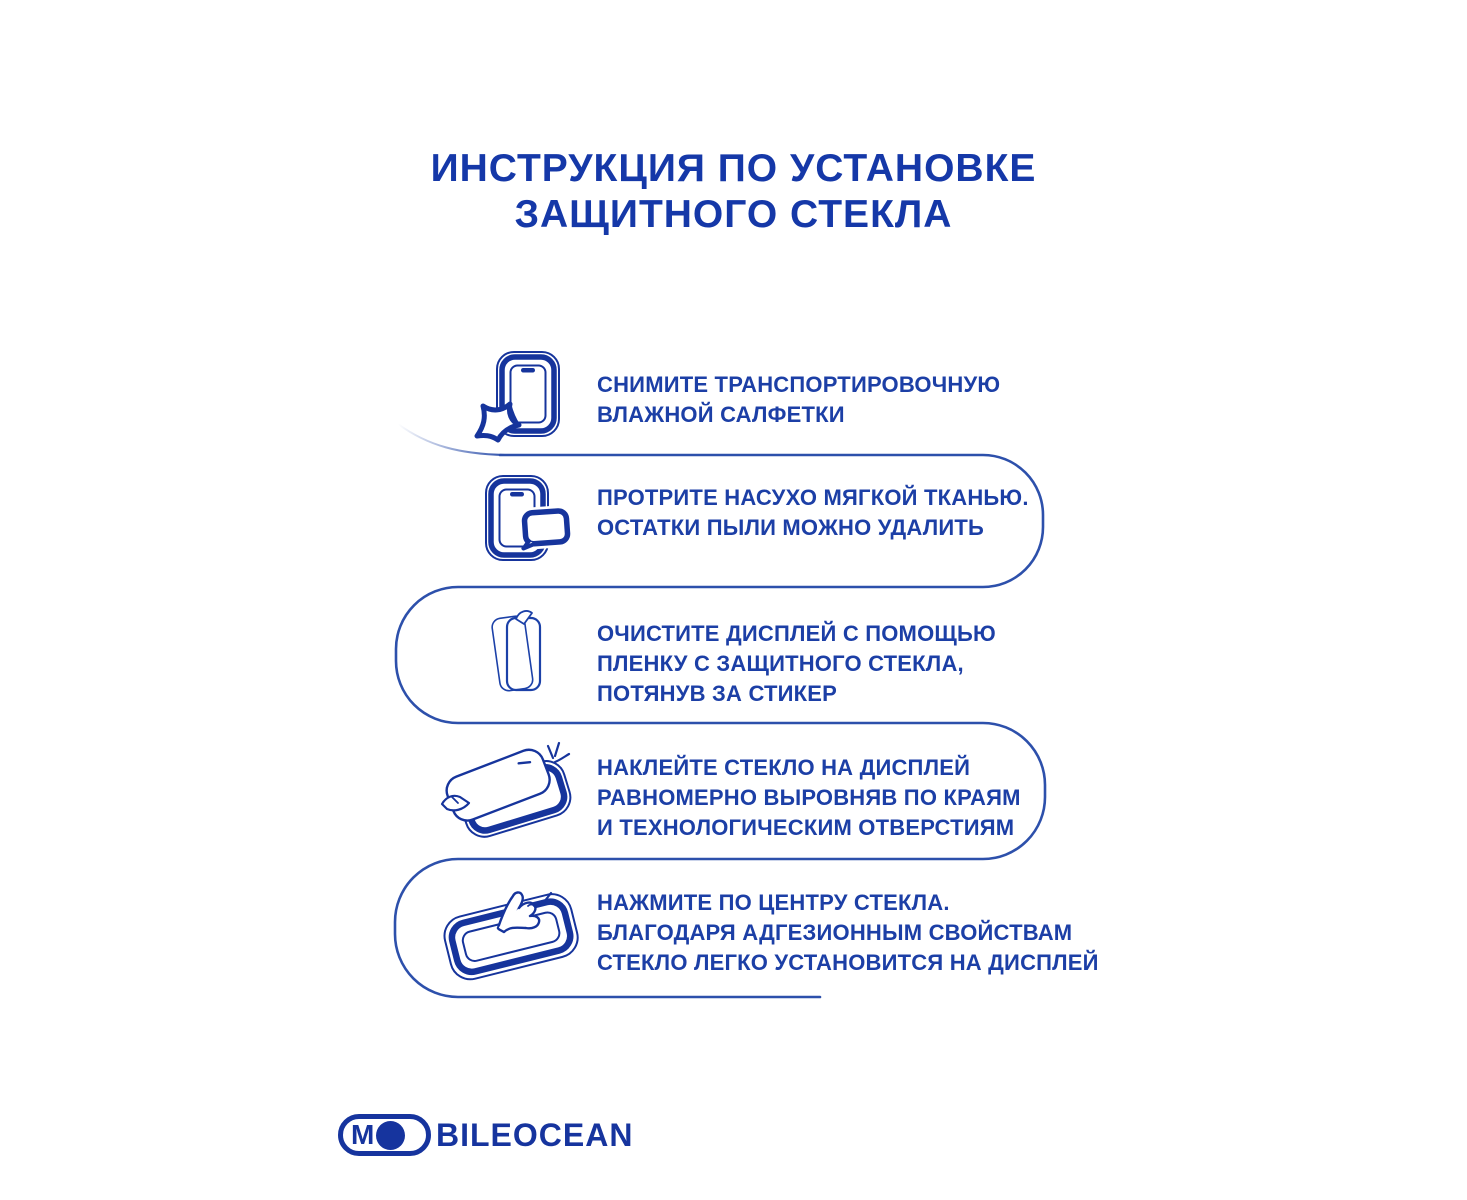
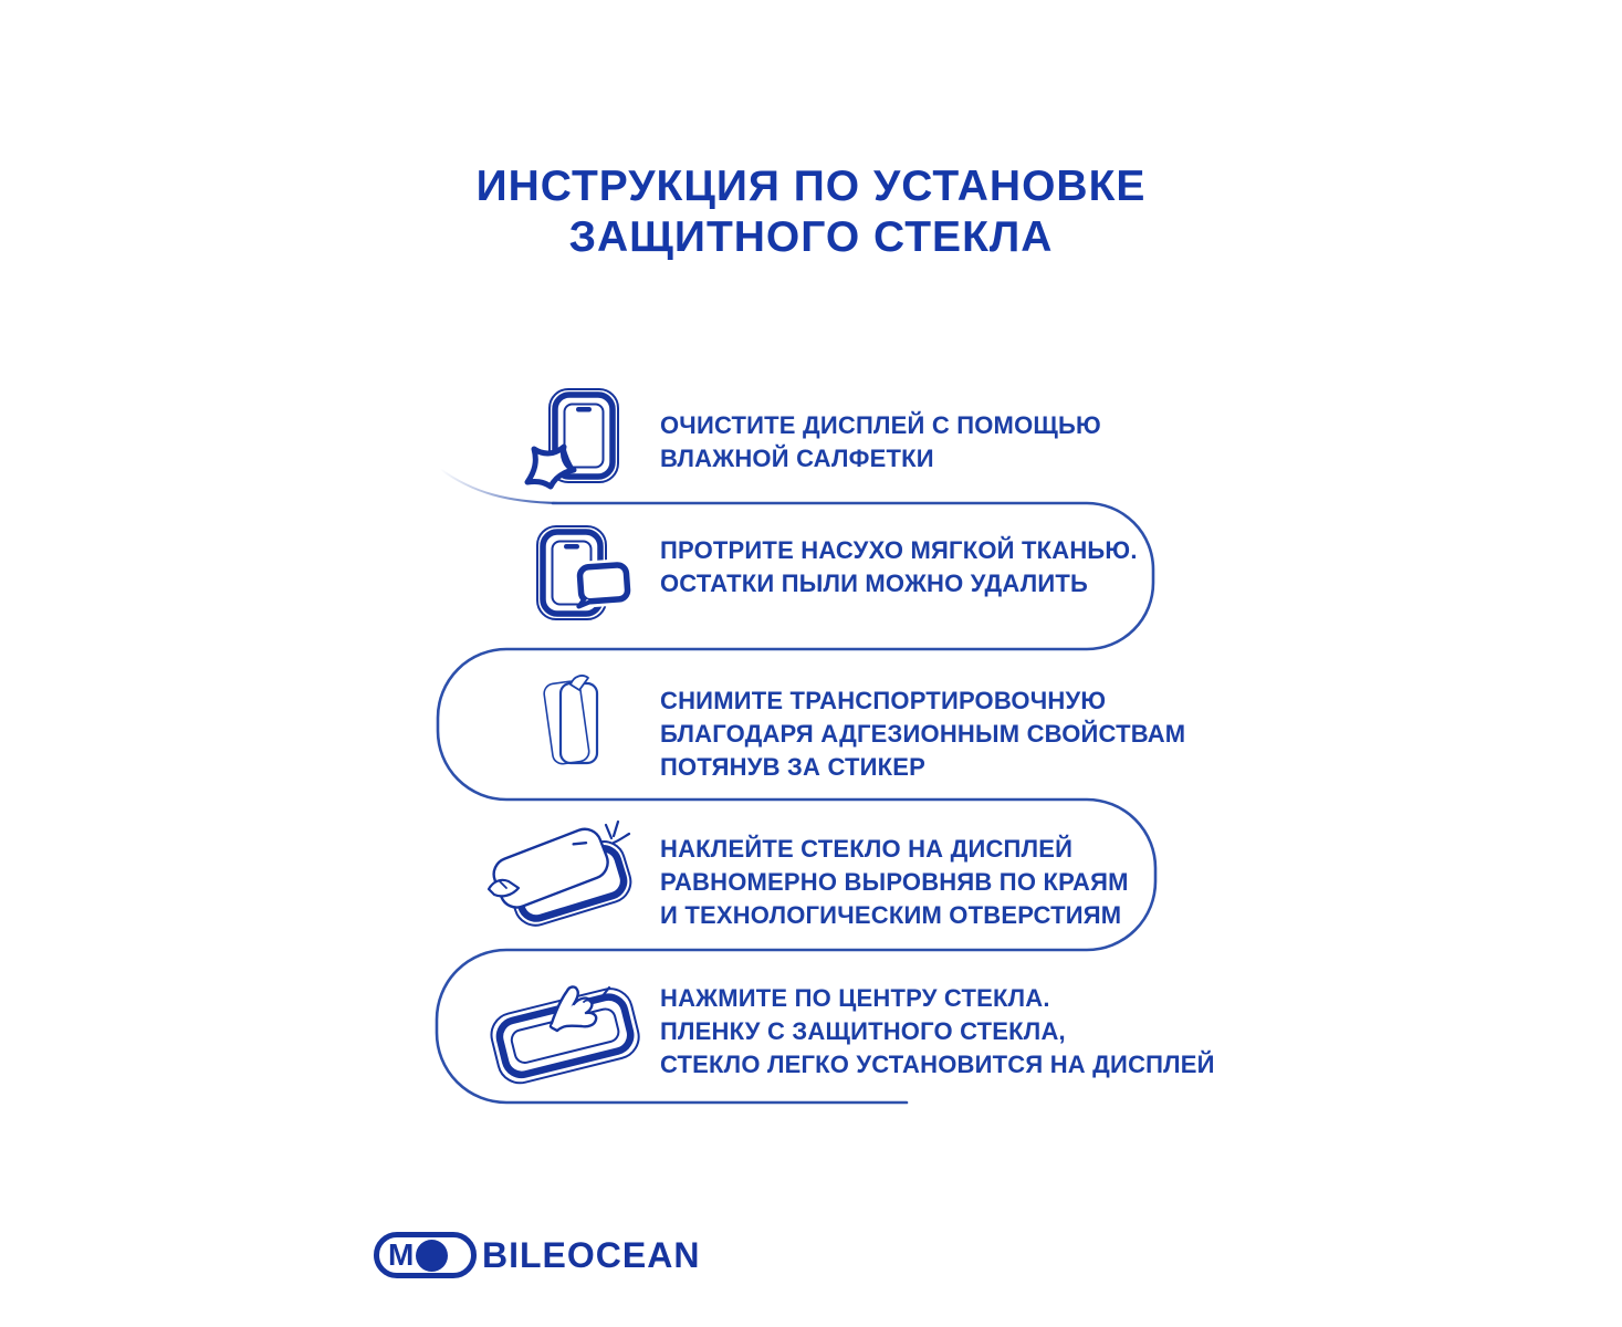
  ИНСТРУКЦИЯ ПО УСТАНОВКЕ
  ЗАЩИТНОГО СТЕКЛА
- СНИМИТЕ ТРАНСПОРТИРОВОЧНУЮ
+ ОЧИСТИТЕ ДИСПЛЕЙ С ПОМОЩЬЮ
  ВЛАЖНОЙ САЛФЕТКИ
  ПРОТРИТЕ НАСУХО МЯГКОЙ ТКАНЬЮ.
  ОСТАТКИ ПЫЛИ МОЖНО УДАЛИТЬ
- ОЧИСТИТЕ ДИСПЛЕЙ С ПОМОЩЬЮ
+ СНИМИТЕ ТРАНСПОРТИРОВОЧНУЮ
- ПЛЕНКУ С ЗАЩИТНОГО СТЕКЛА,
+ БЛАГОДАРЯ АДГЕЗИОННЫМ СВОЙСТВАМ
  ПОТЯНУВ ЗА СТИКЕР
  НАКЛЕЙТЕ СТЕКЛО НА ДИСПЛЕЙ
  РАВНОМЕРНО ВЫРОВНЯВ ПО КРАЯМ
  И ТЕХНОЛОГИЧЕСКИМ ОТВЕРСТИЯМ
  НАЖМИТЕ ПО ЦЕНТРУ СТЕКЛА.
- БЛАГОДАРЯ АДГЕЗИОННЫМ СВОЙСТВАМ
+ ПЛЕНКУ С ЗАЩИТНОГО СТЕКЛА,
  СТЕКЛО ЛЕГКО УСТАНОВИТСЯ НА ДИСПЛЕЙ
  M
  BILEOCEAN
